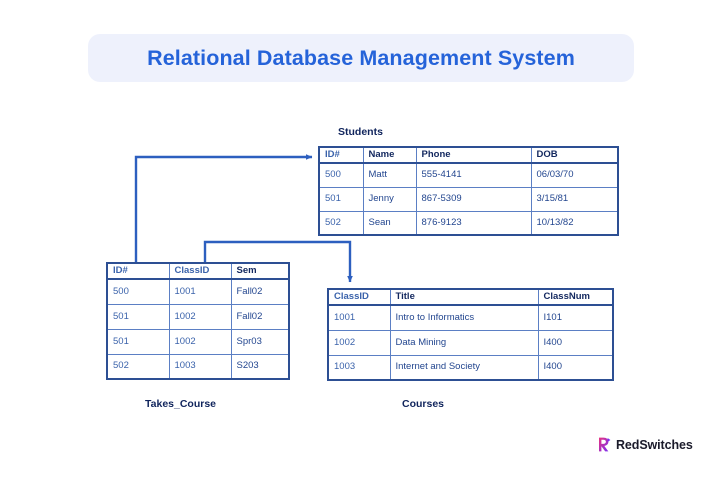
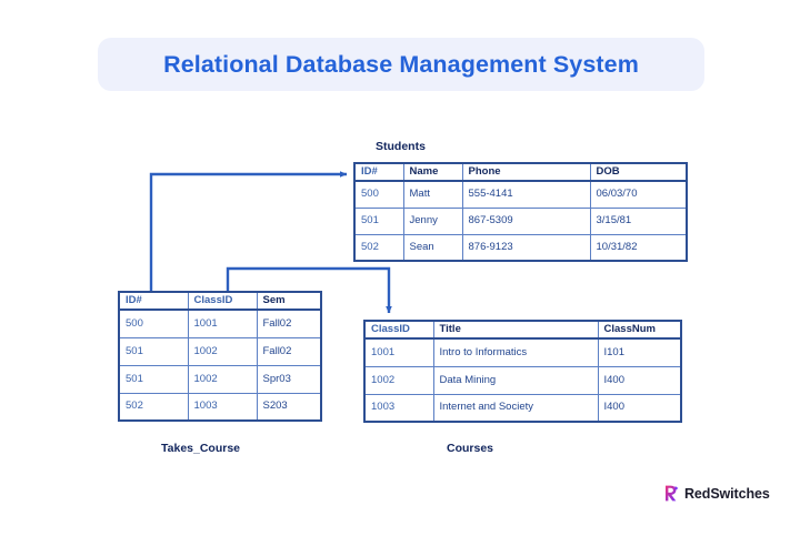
  Relational Database Management System
  Students
  ID#	Name	Phone	DOB
  500	Matt	555-4141	06/03/70
  501	Jenny	867-5309	3/15/81
- 502	Sean	876-9123	10/13/82
+ 502	Sean	876-9123	10/31/82
  ID#	ClassID	Sem
  500	1001	Fall02
  501	1002	Fall02
  501	1002	Spr03
  502	1003	S203
  Takes_Course
  ClassID	Title	ClassNum
  1001	Intro to Informatics	I101
  1002	Data Mining	I400
  1003	Internet and Society	I400
  Courses
  RedSwitches
